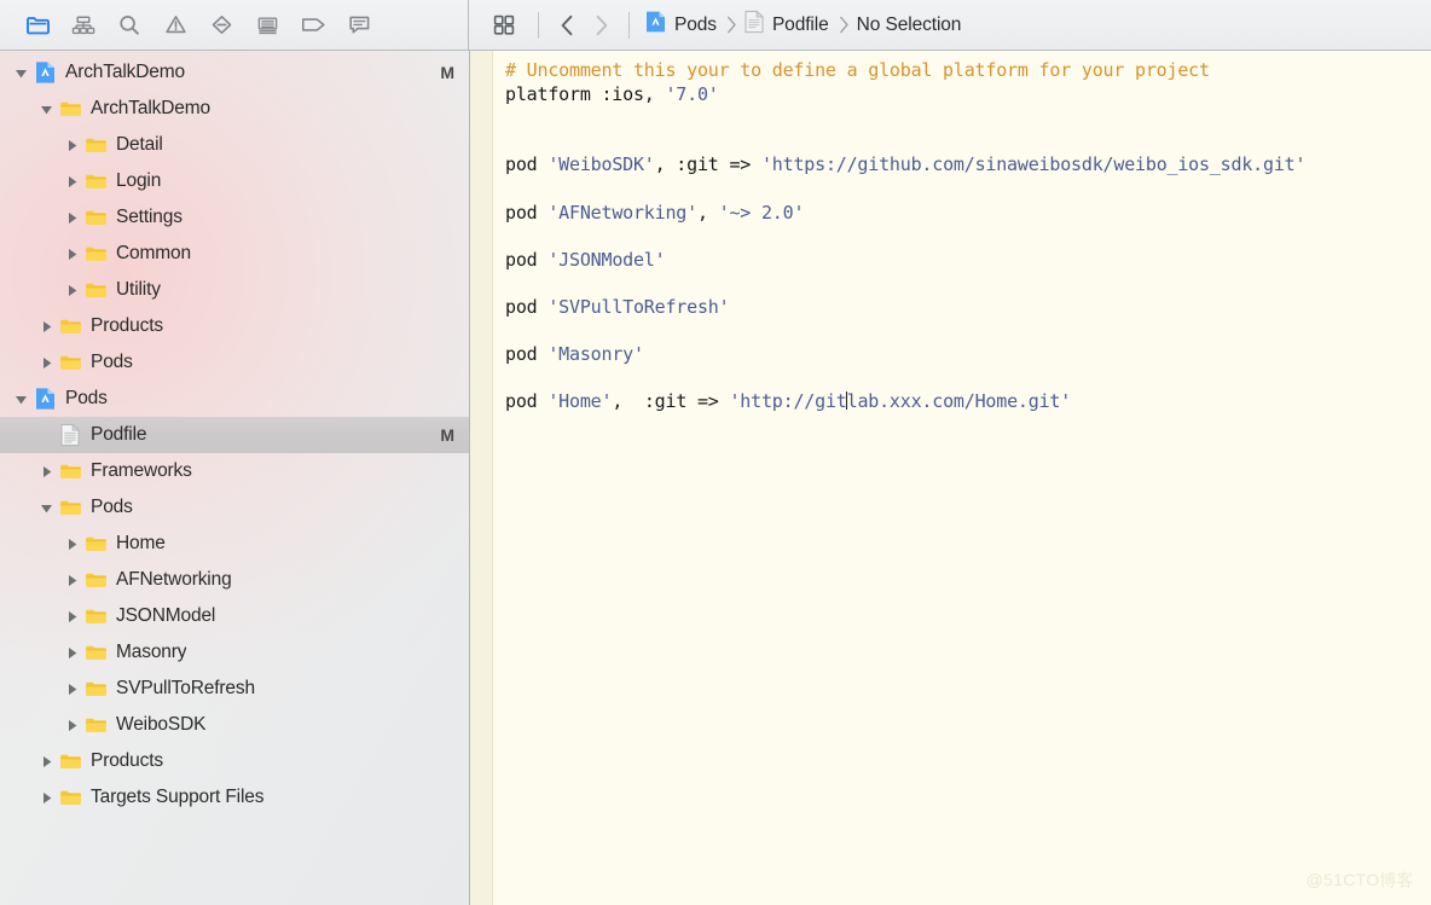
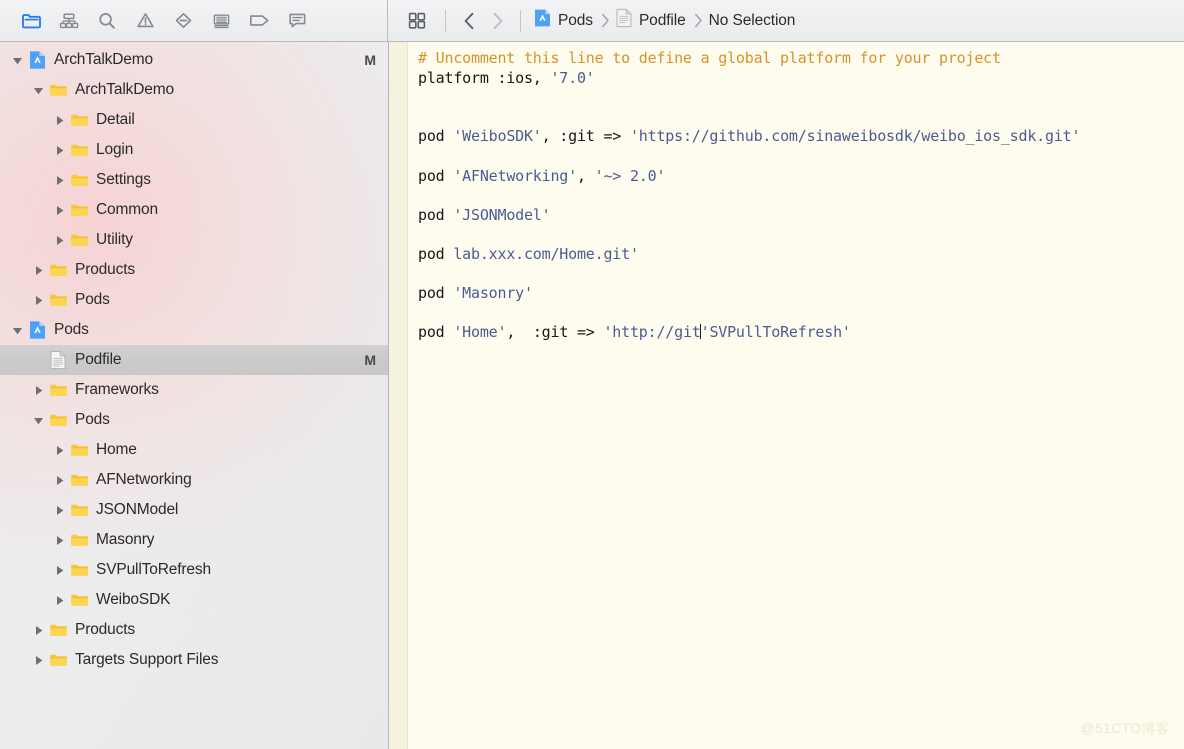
  Pods
  Podfile
  No Selection
  ArchTalkDemo
  M
  ArchTalkDemo
  Detail
  Login
  Settings
  Common
  Utility
  Products
  Pods
  Pods
  Podfile
  M
  Frameworks
  Pods
  Home
  AFNetworking
  JSONModel
  Masonry
  SVPullToRefresh
  WeiboSDK
  Products
  Targets Support Files
- # Uncomment this your to define a global platform for your project
+ # Uncomment this line to define a global platform for your project
  platform :ios, '7.0'
  pod 'WeiboSDK', :git => 'https://github.com/sinaweibosdk/weibo_ios_sdk.git'
  pod 'AFNetworking', '~> 2.0'
  pod 'JSONModel'
- pod 'SVPullToRefresh'
+ pod lab.xxx.com/Home.git'
  pod 'Masonry'
- pod 'Home', :git => 'http://gitlab.xxx.com/Home.git'
+ pod 'Home', :git => 'http://git'SVPullToRefresh'
  @51CTO博客
